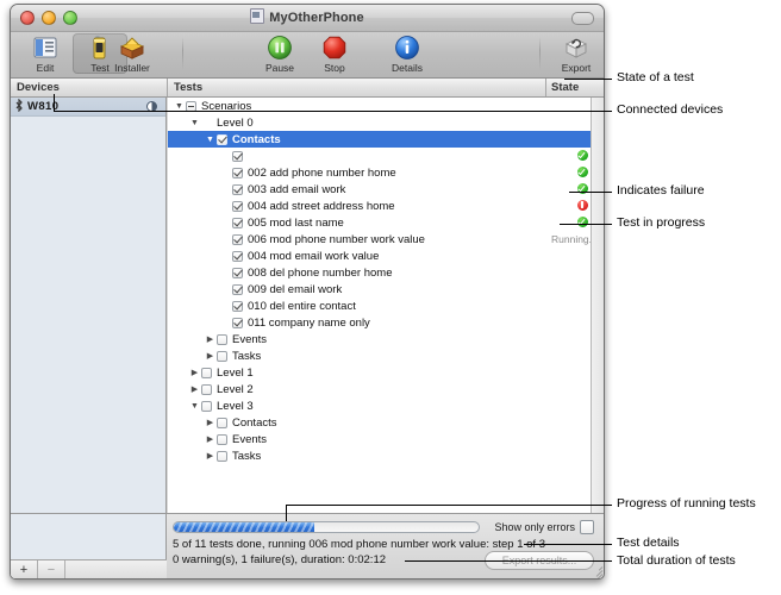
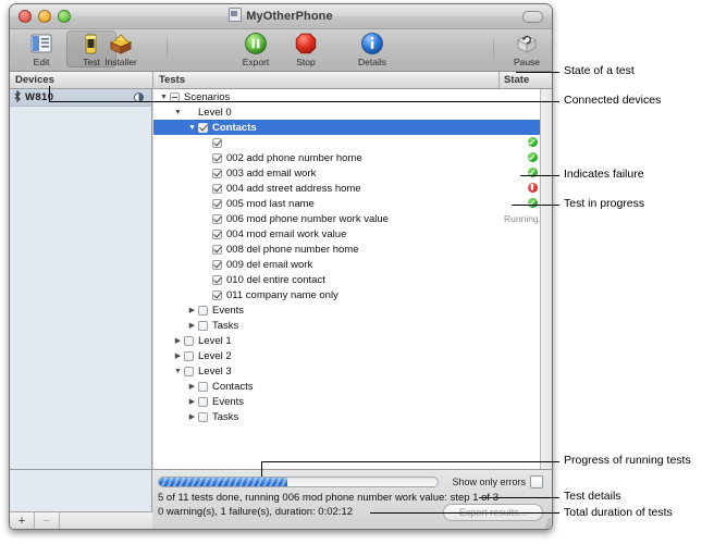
  MyOtherPhone
  Edit
  Test
  Installer
- Pause
+ Export
  Stop
  Details
- Export
+ Pause
  Devices
  Tests
  State
  W810
  Scenarios
  Level 0
  Contacts
  002 add phone number home
  003 add email work
  004 add street address home
  005 mod last name
  006 mod phone number work value
  Running
  004 mod email work value
  008 del phone number home
  009 del email work
  010 del entire contact
  011 company name only
  Events
  Tasks
  Level 1
  Level 2
  Level 3
  Contacts
  Events
  Tasks
  +
  −
  Show only errors
  5 of 11 tests done, running 006 mod phone number work value: step 1
  0 warning(s), 1 failure(s), duration: 0:02:12
  State of a test
  Connected devices
  Indicates failure
  Test in progress
  Progress of running tests
  Test details
  Total duration of tests
